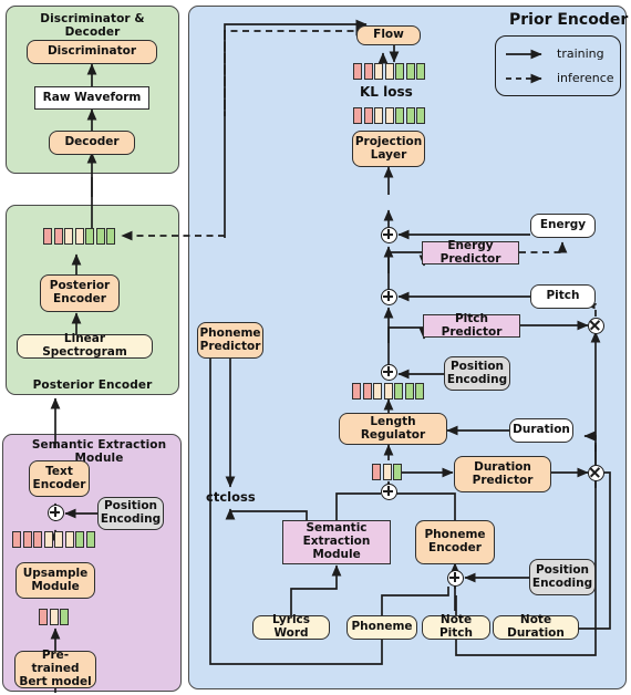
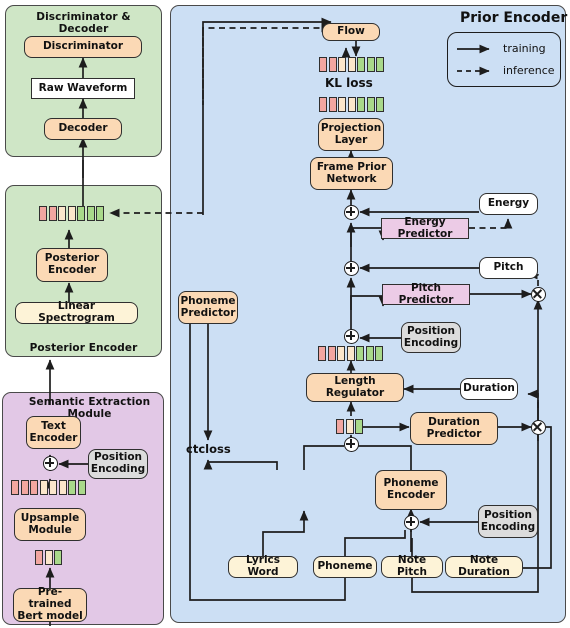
  Discriminator & Decoder
  Posterior Encoder
  Semantic Extraction
  Module
  Prior Encoder
  training
  inference
  Discriminator
  Raw Waveform
  Decoder
  Posterior Encoder
  Linear Spectrogram
  Text Encoder
  Position Encoding
  Upsample Module
  Pre-trained Bert model
  Flow
  KL loss
  Projection Layer
+ Frame Prior Network
  Energy
  Energy Predictor
  Pitch
  Pitch Predictor
  Position Encoding
  Length Regulator
  Duration
  Duration Predictor
  Phoneme Predictor
  ctcloss
- Semantic Extraction Module
  Phoneme Encoder
  Position Encoding
  Lyrics Word
  Phoneme
  Note Pitch
  Note Duration
